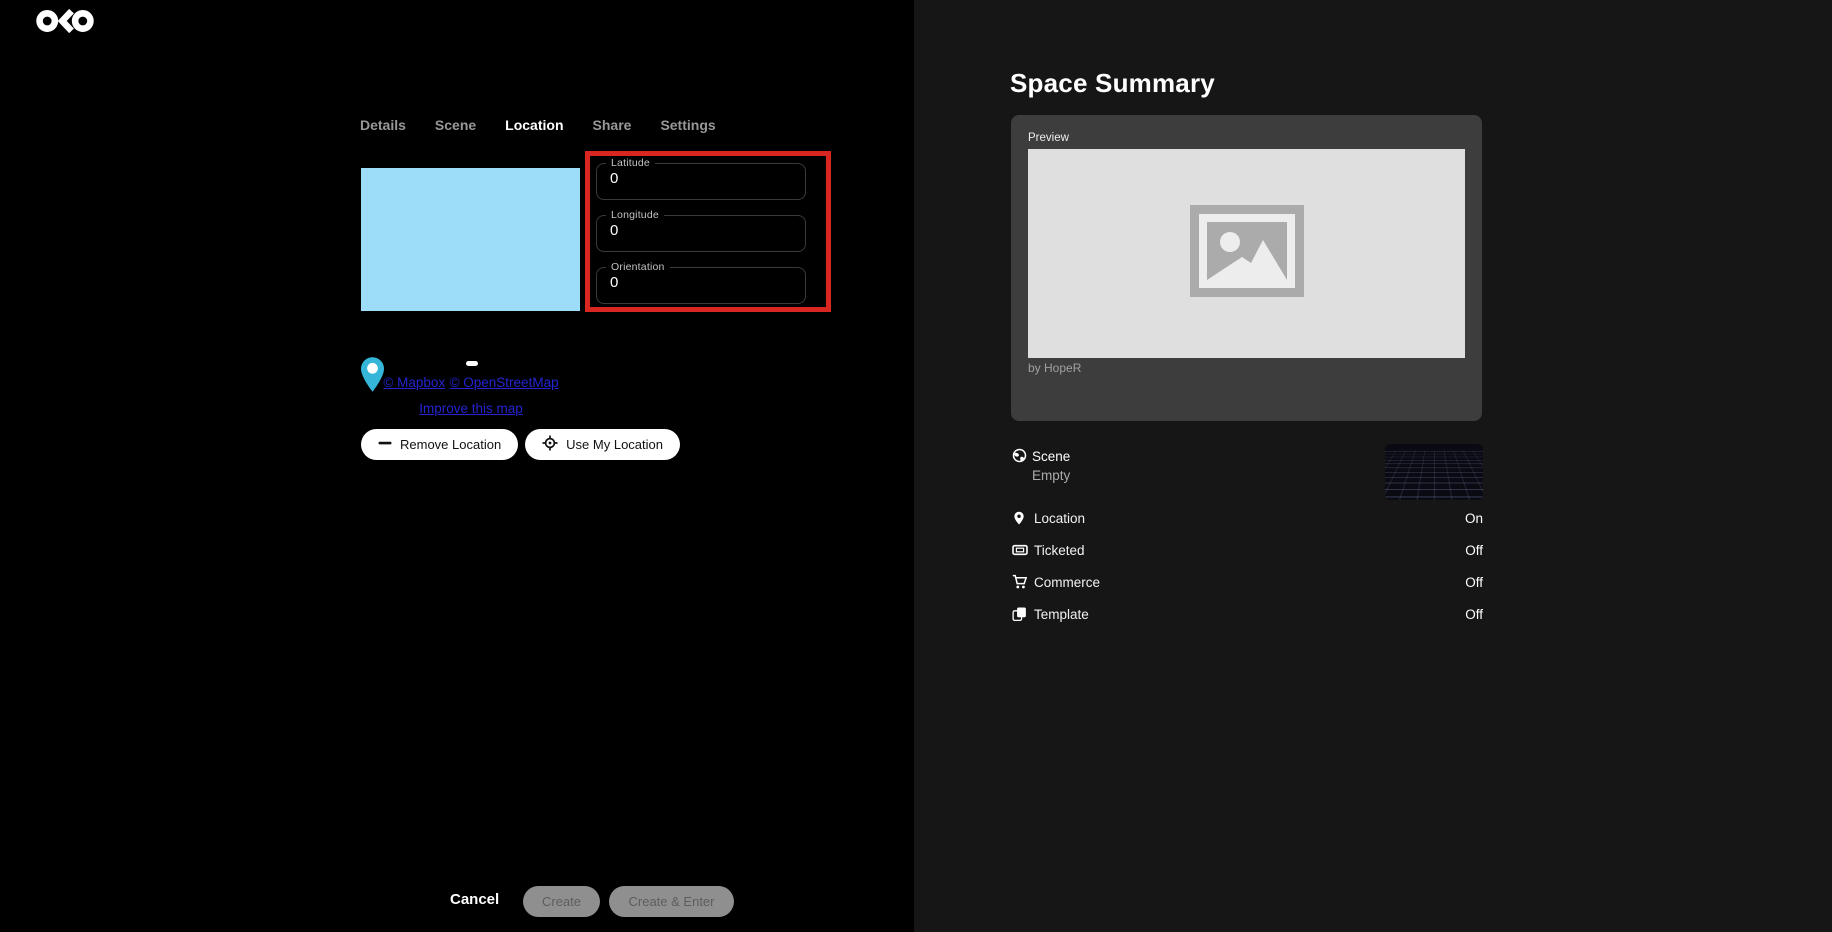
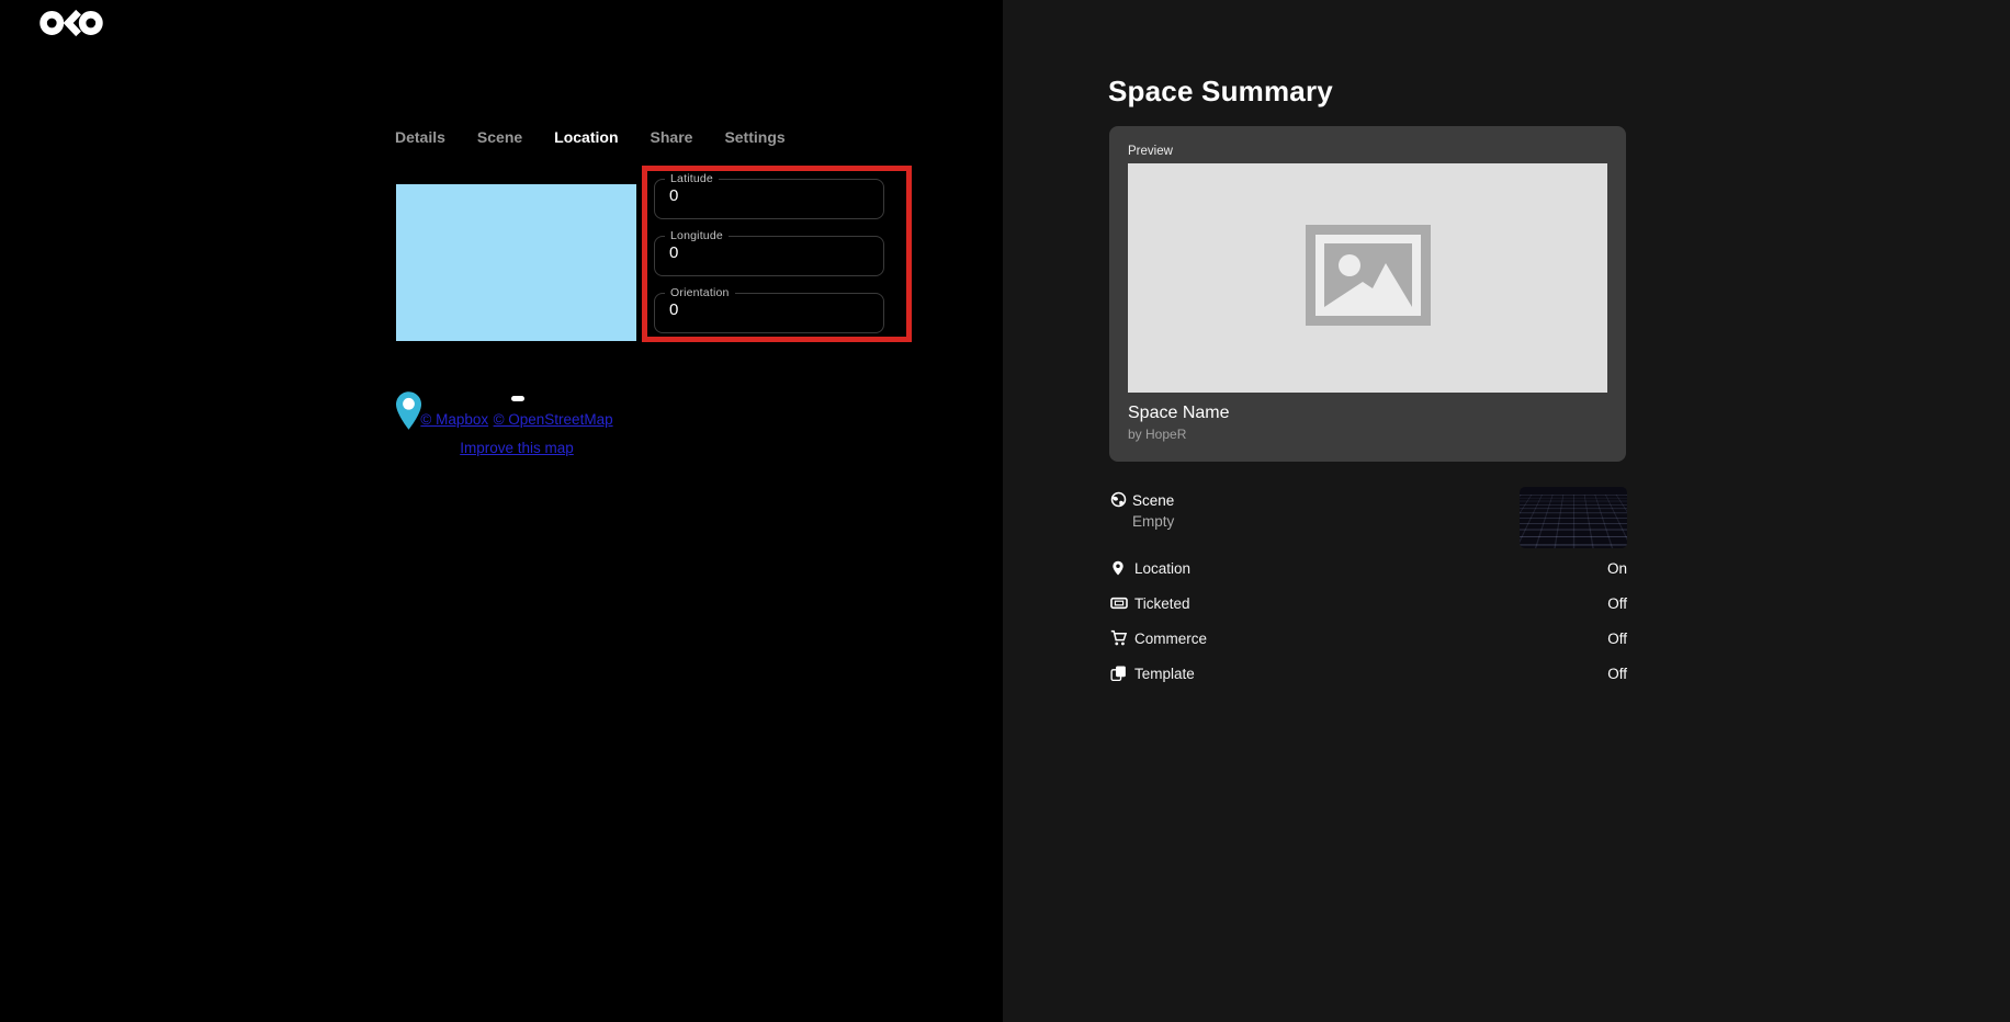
  Details
  Scene
  Location
  Share
  Settings
  Latitude
  0
  Longitude
  0
  Orientation
  0
  © Mapbox © OpenStreetMap
  Improve this map
- Remove Location
- Use My Location
- Cancel
- Create
- Create & Enter
  Space Summary
  Preview
+ Space Name
  by HopeR
  Scene
  Empty
  Location
  On
  Ticketed
  Off
  Commerce
  Off
  Template
  Off
